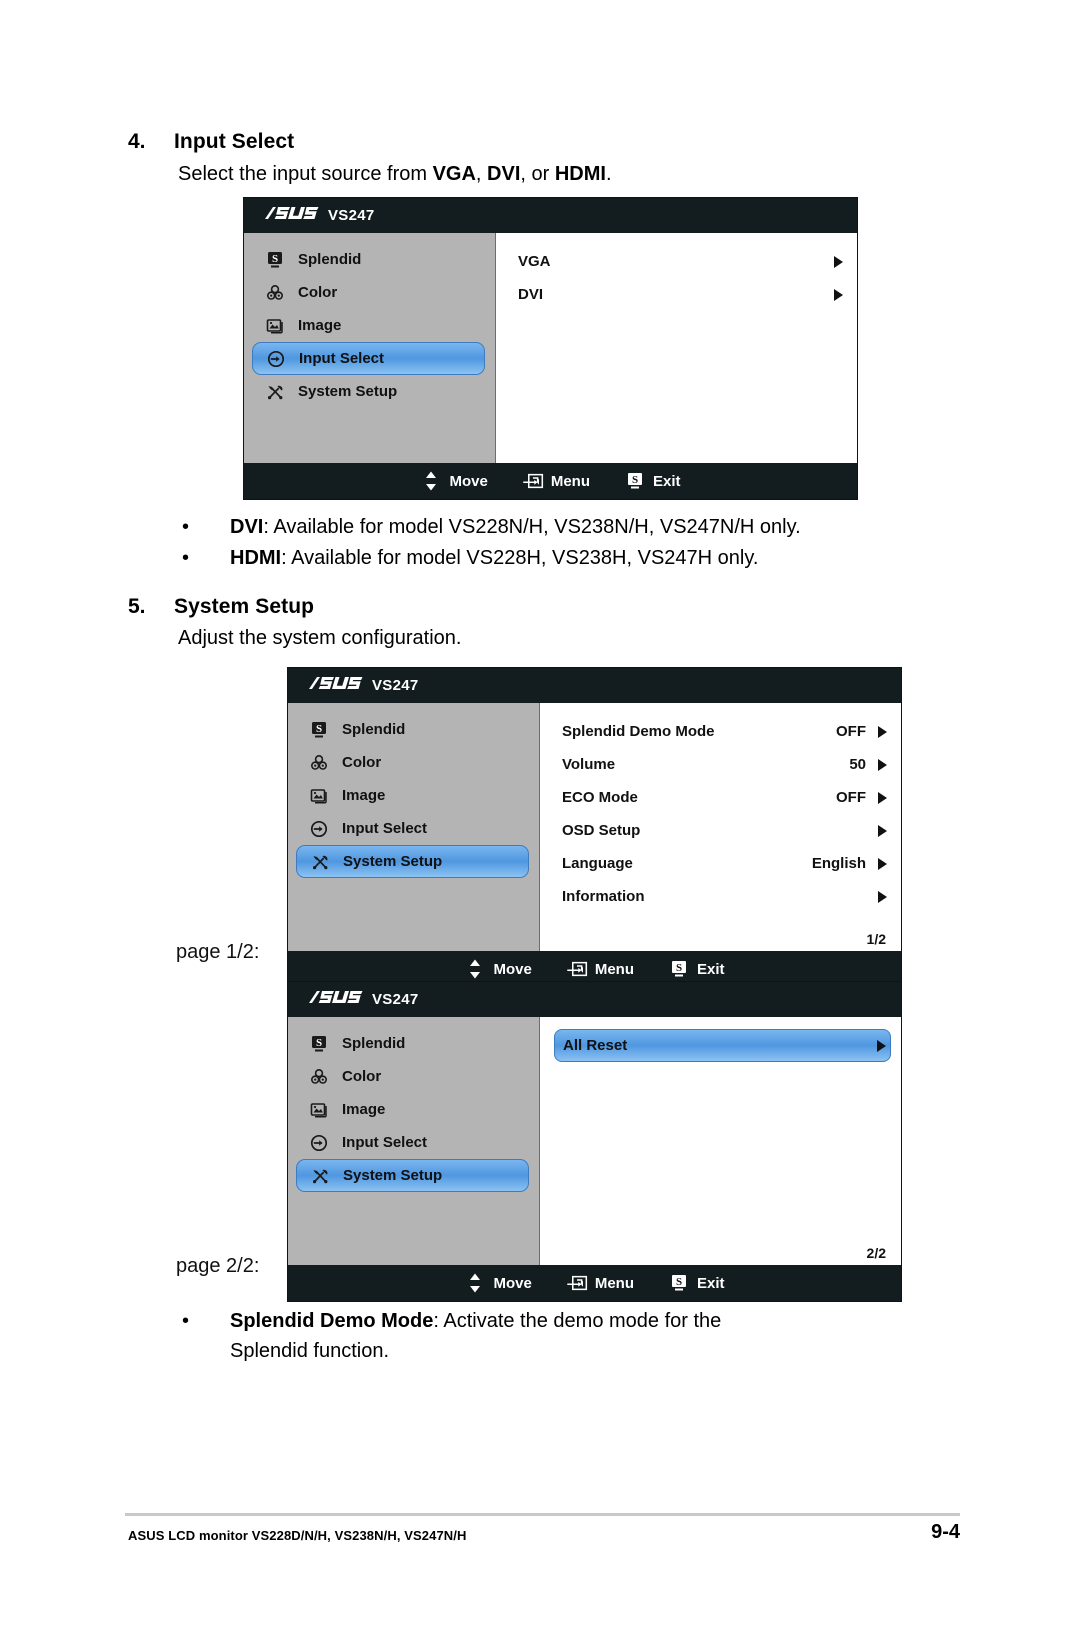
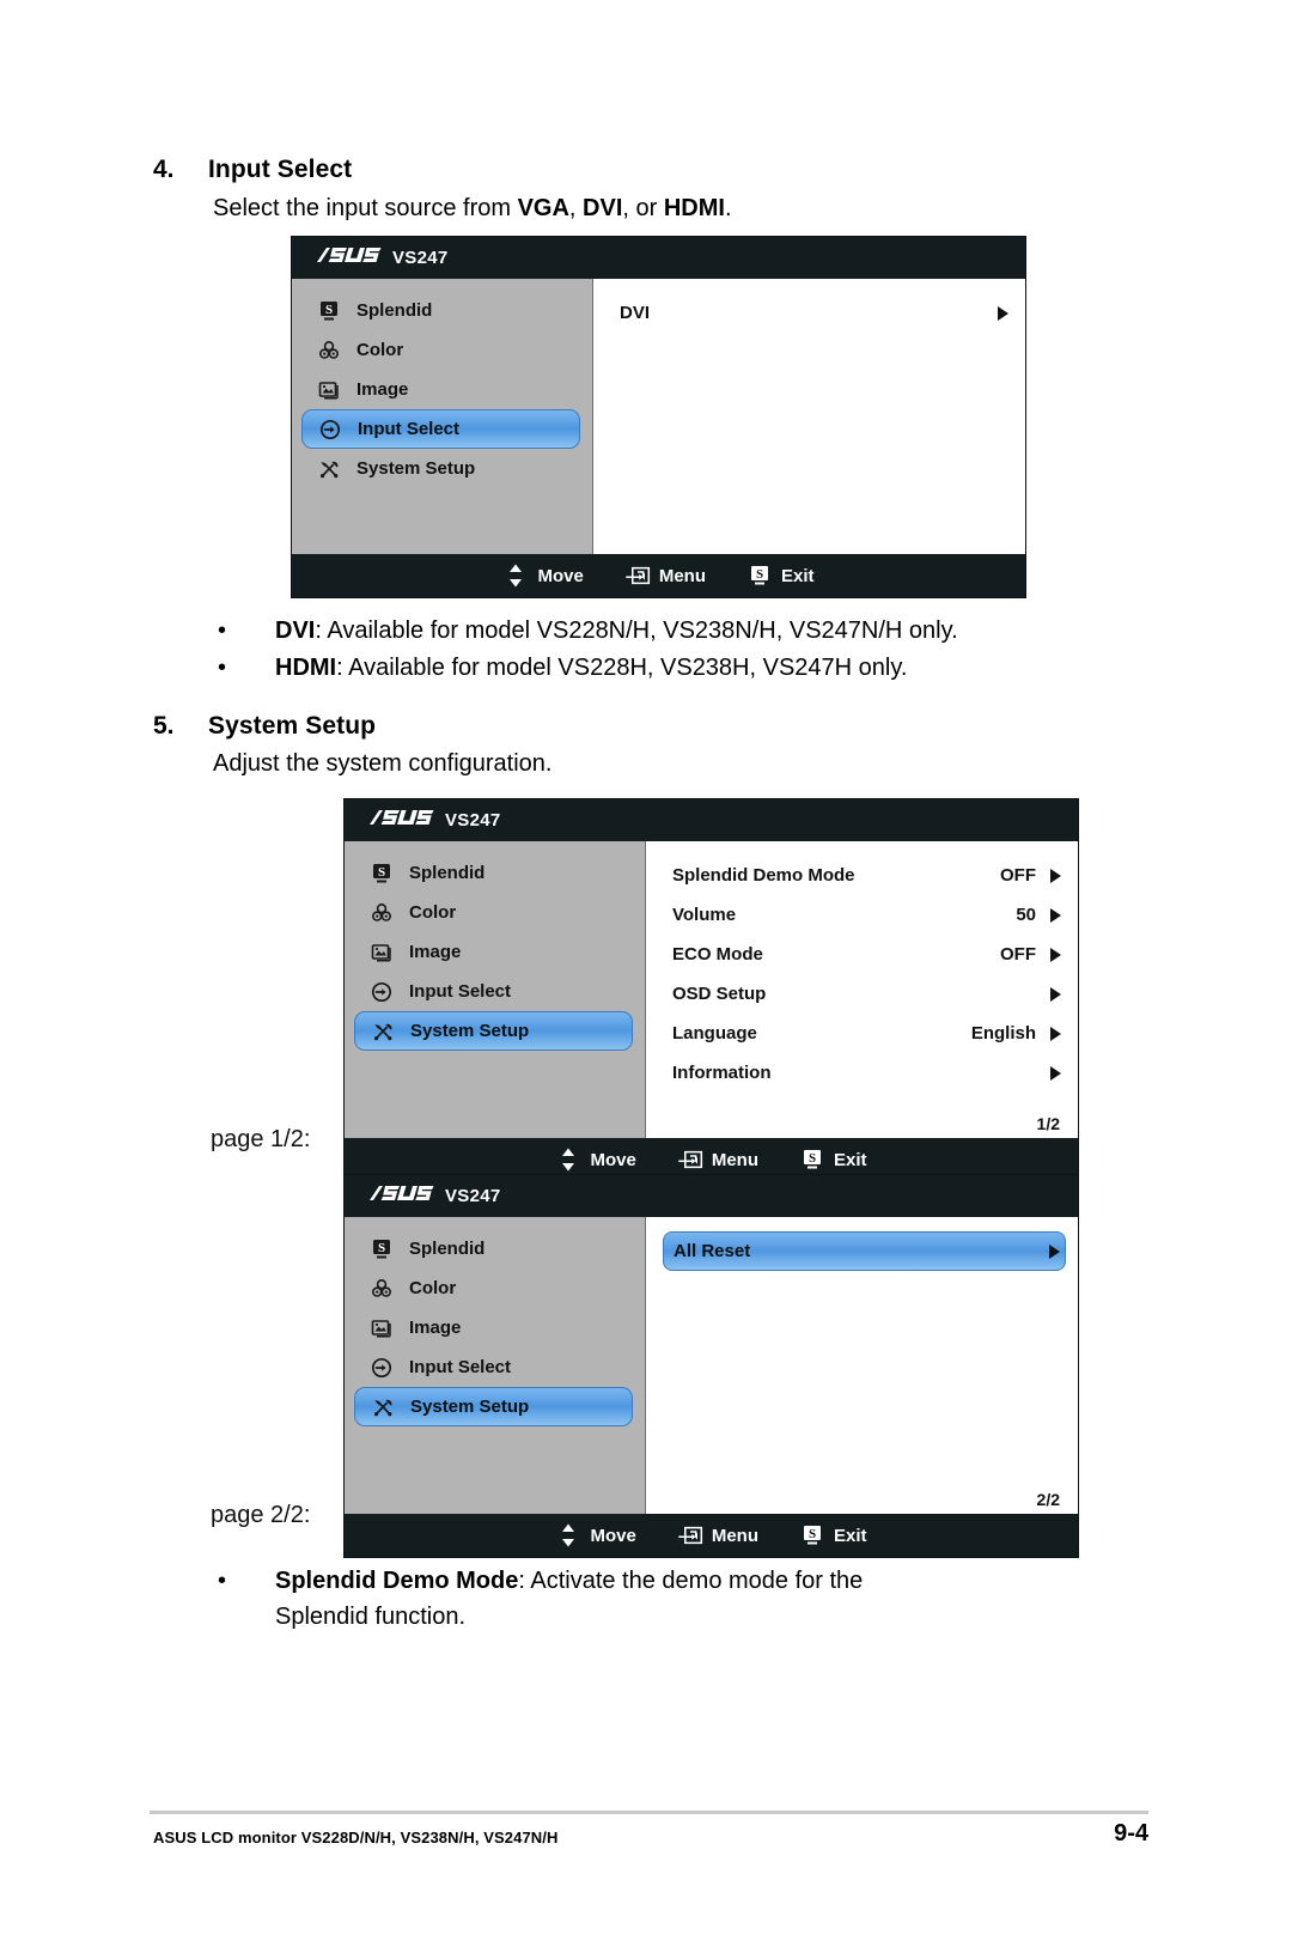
  4.
  Input Select
  Select the input source from VGA, DVI, or HDMI.
  VS247
  S
  Splendid
  Color
  Image
  Input Select
  System Setup
- VGA
  DVI
  Move
  Menu
  S
  Exit
  •
  DVI: Available for model VS228N/H, VS238N/H, VS247N/H only.
  •
  HDMI: Available for model VS228H, VS238H, VS247H only.
  5.
  System Setup
  Adjust the system configuration.
  VS247
  S
  Splendid
  Color
  Image
  Input Select
  System Setup
  Splendid Demo Mode
  OFF
  Volume
  50
  ECO Mode
  OFF
  OSD Setup
  Language
  English
  Information
  1/2
  Move
  Menu
  S
  Exit
  page 1/2:
  VS247
  S
  Splendid
  Color
  Image
  Input Select
  System Setup
  All Reset
  2/2
  Move
  Menu
  S
  Exit
  page 2/2:
  •
  Splendid Demo Mode: Activate the demo mode for the
  Splendid function.
  ASUS LCD monitor VS228D/N/H, VS238N/H, VS247N/H
  9-4
